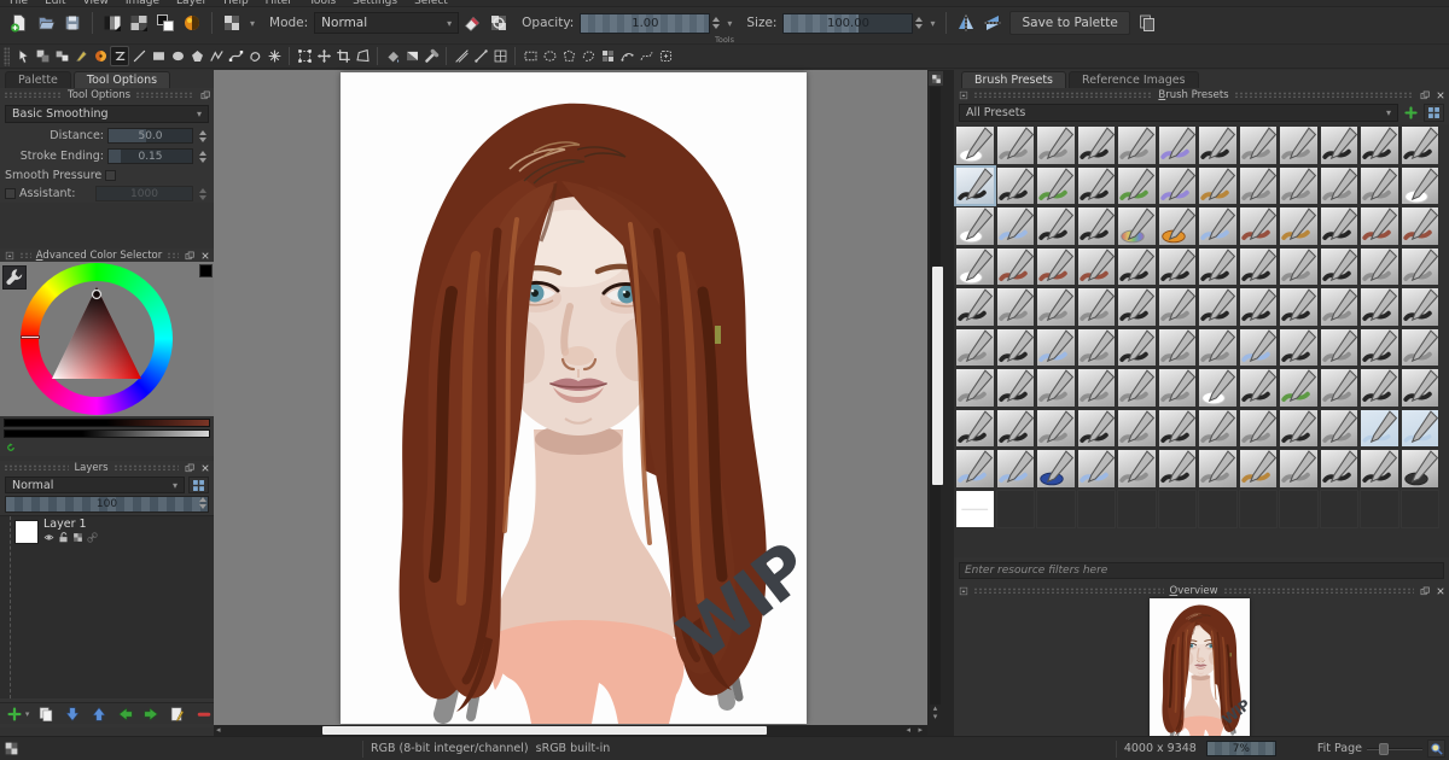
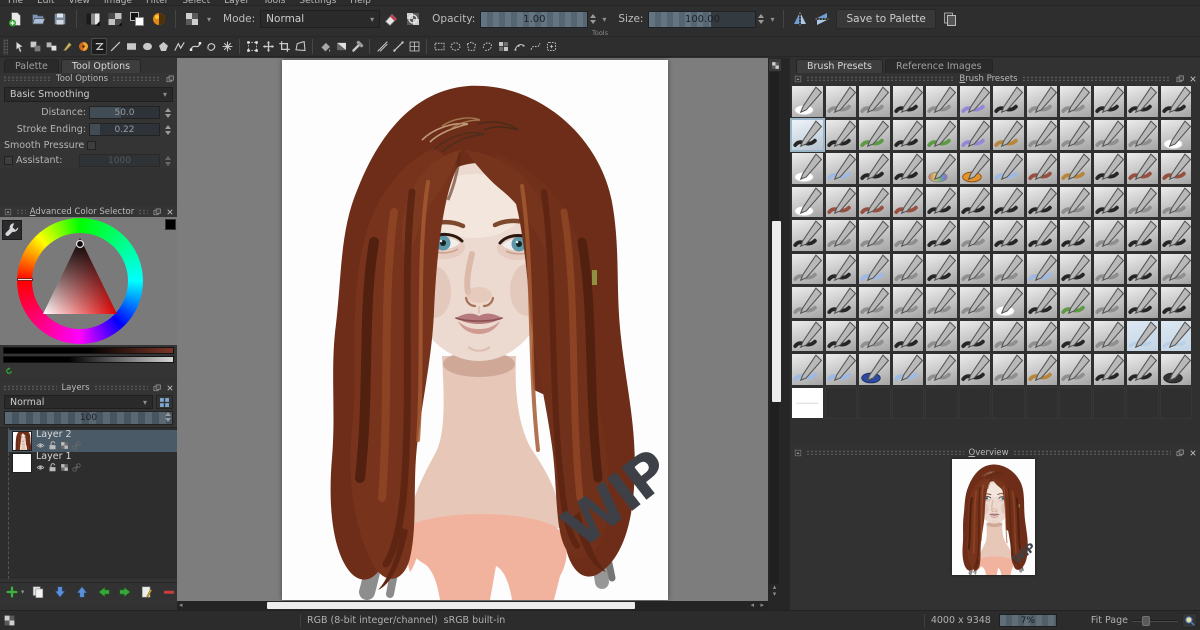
  File
  Edit
  View
  Image
- Layer
+ Filter
- Help
+ Select
- Filter
+ Layer
  Tools
  Settings
- Select
+ Help
  ▾
  Mode:
  Normal
  Opacity:
  1.00
  ▾
  Size:
  100.00
  ▾
  Save to Palette
  Tools
  Palette
  Tool Options
  Tool Options
  Basic Smoothing
  Distance:
  50.0
  Stroke Ending:
- 0.15
+ 0.22
  Smooth Pressure
  Assistant:
  1000
  Advanced Color Selector
  Layers
  Normal
  100
+ Layer 2
  Layer 1
  ▾
  ◂
  ◂
  ▸
  ▴
  ▾
  Brush Presets
  Reference Images
  Brush Presets
- All Presets
- Enter resource filters here
  Overview
  RGB (8-bit integer/channel) sRGB built-in
  4000 x 9348
  7%
  Fit Page
